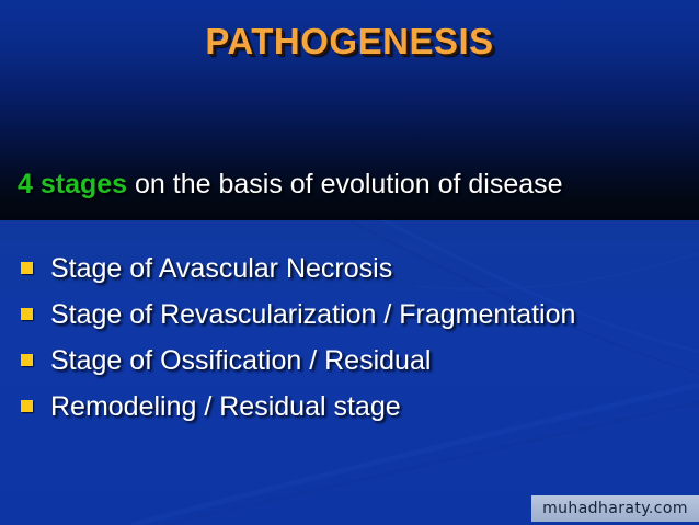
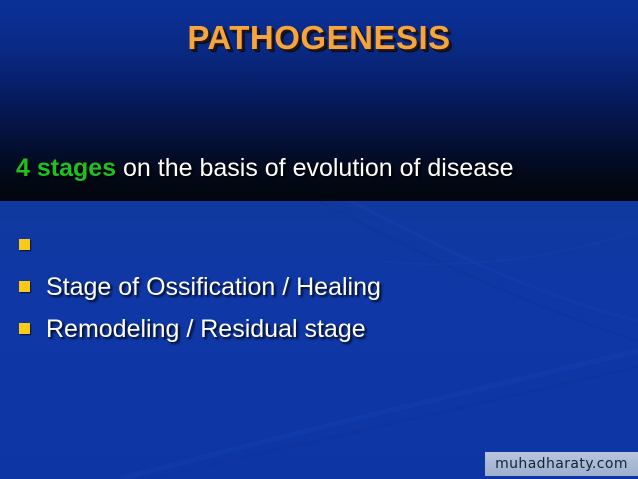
  PATHOGENESIS
  4 stages on the basis of evolution of disease
- Stage of Avascular Necrosis
- Stage of Revascularization / Fragmentation
- Stage of Ossification / Residual
+ Stage of Ossification / Healing
  Remodeling / Residual stage
  muhadharaty.com
